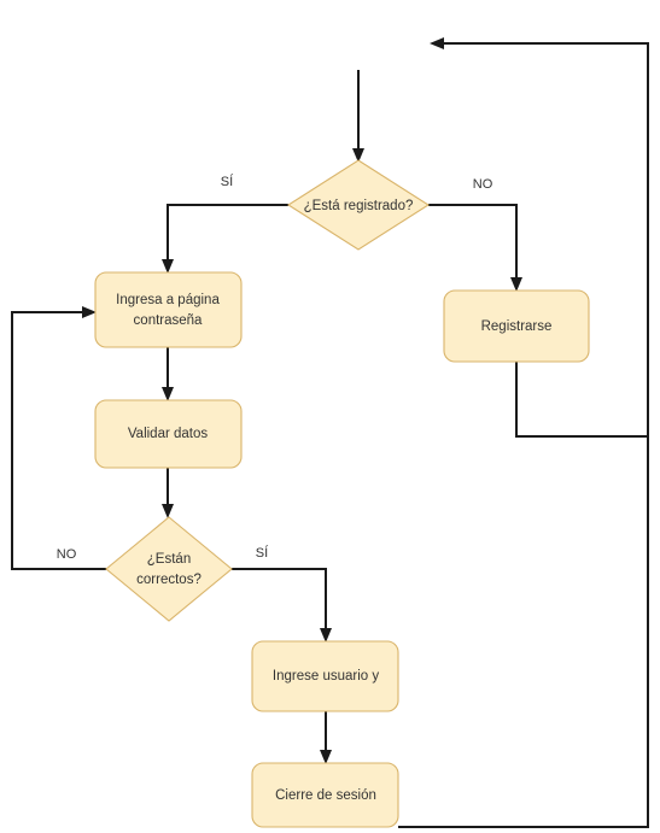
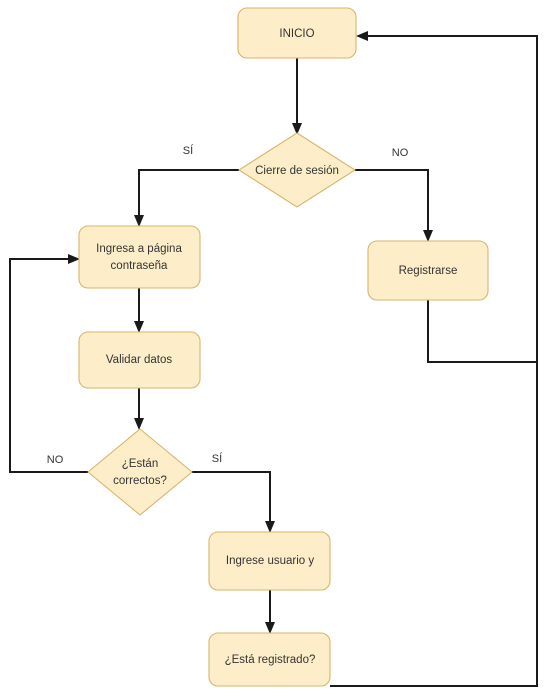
+ INICIO
- ¿Está registrado?
+ Cierre de sesión
  Registrarse
  Ingresa a página
  contraseña
  Validar datos
  ¿Están
  correctos?
  Ingrese usuario y
- Cierre de sesión
+ ¿Está registrado?
  SÍ
  NO
  NO
  SÍ
